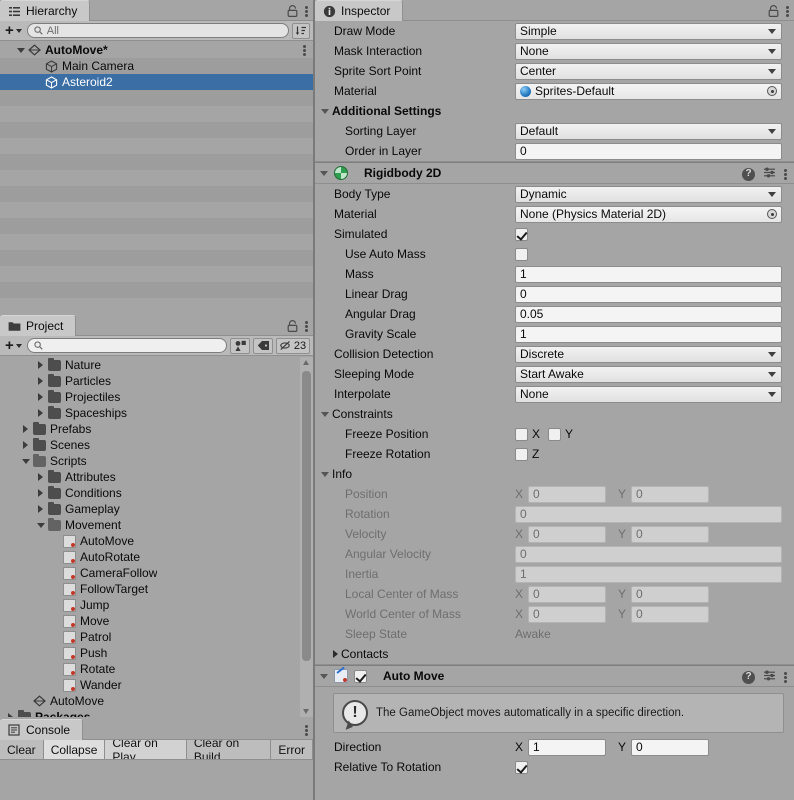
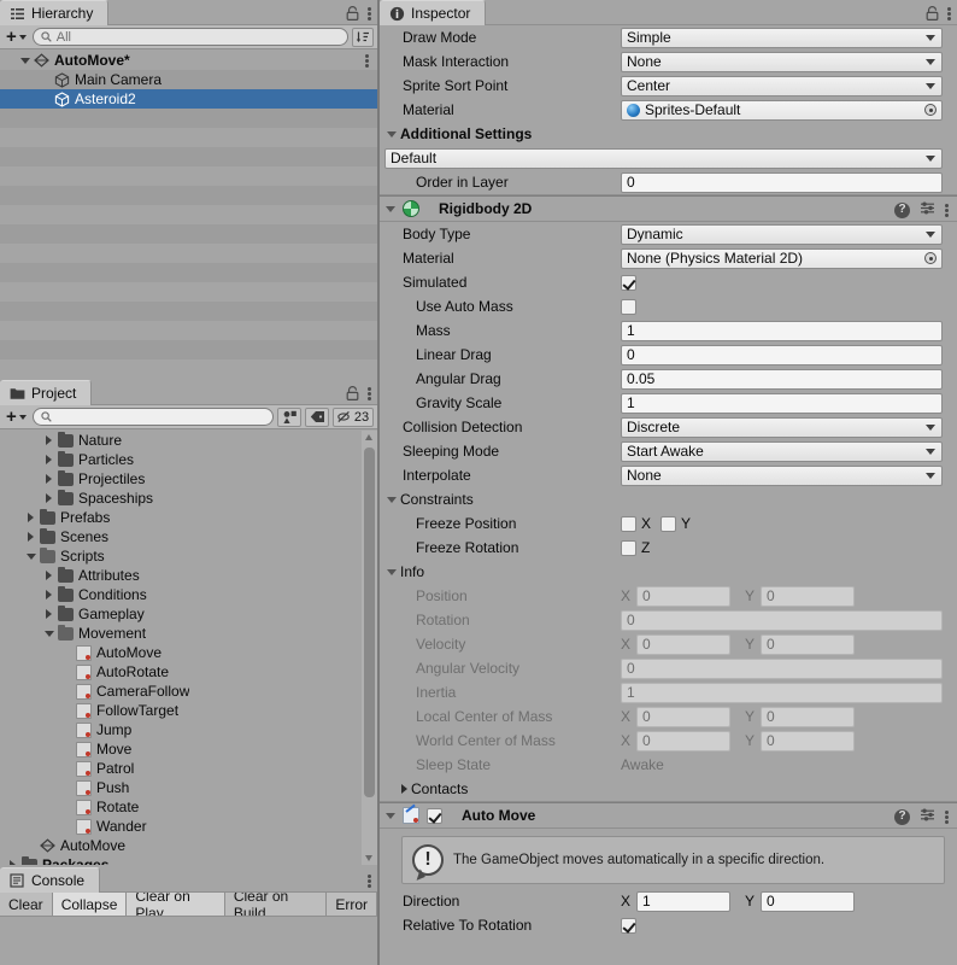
  Hierarchy
  +
  All
  AutoMove*
  Main Camera
  Asteroid2
  Project
  +
  23
  Nature
  Particles
  Projectiles
  Spaceships
  Prefabs
  Scenes
  Scripts
  Attributes
  Conditions
  Gameplay
  Movement
  AutoMove
  AutoRotate
  CameraFollow
  FollowTarget
  Jump
  Move
  Patrol
  Push
  Rotate
  Wander
  AutoMove
  Console
  Clear
  Collapse
  Clear on Play
  Clear on Build
  Error
  Inspector
  Draw Mode
  Simple
  Mask Interaction
  None
  Sprite Sort Point
  Center
  Material
  Sprites-Default
  Additional Settings
- Sorting Layer
  Default
  Order in Layer
  0
  Rigidbody 2D
  ?
  Body Type
  Dynamic
  Material
  None (Physics Material 2D)
  Simulated
  Use Auto Mass
  Mass
  1
  Linear Drag
  0
  Angular Drag
  0.05
  Gravity Scale
  1
  Collision Detection
  Discrete
  Sleeping Mode
  Start Awake
  Interpolate
  None
  Constraints
  Freeze Position
  X
  Y
  Freeze Rotation
  Z
  Info
  Position
  X
  0
  Y
  0
  Rotation
  0
  Velocity
  X
  0
  Y
  0
  Angular Velocity
  0
  Inertia
  1
  Local Center of Mass
  X
  0
  Y
  0
  World Center of Mass
  X
  0
  Y
  0
  Sleep State
  Awake
  Contacts
  Auto Move
  ?
  !
  The GameObject moves automatically in a specific direction.
  Direction
  X
  1
  Y
  0
  Relative To Rotation
